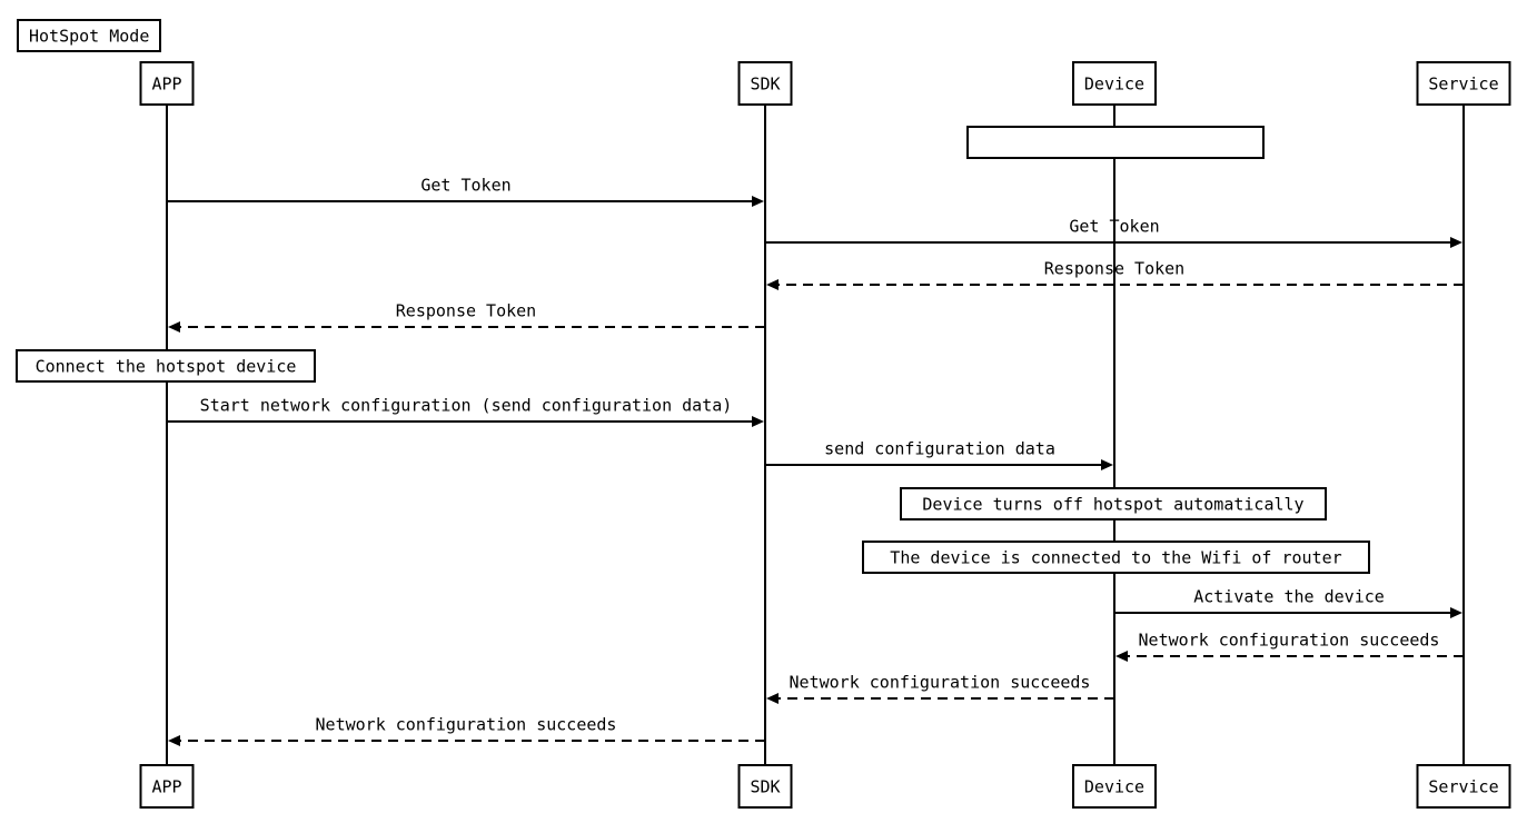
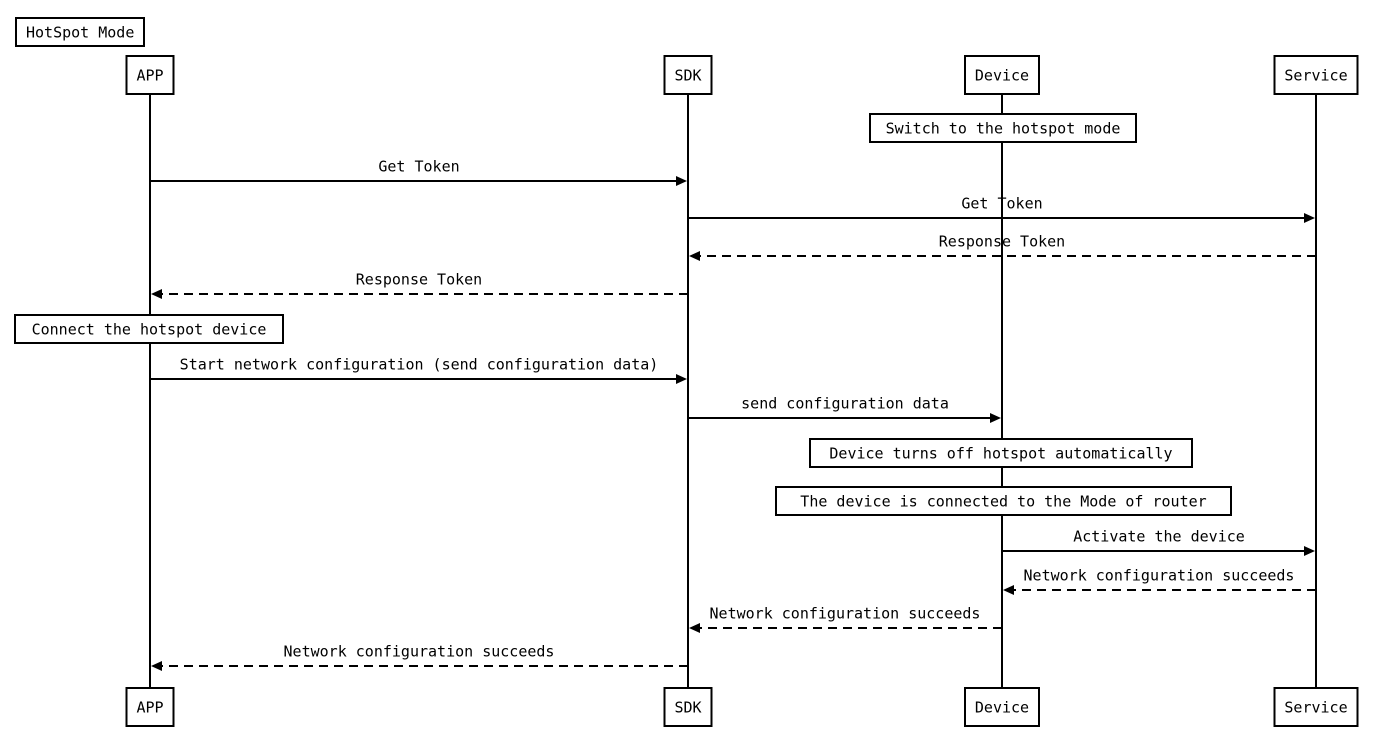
  Get Token
  Get Token
  Response Token
  Response Token
  Start network configuration (send configuration data)
  send configuration data
  Activate the device
  Network configuration succeeds
  Network configuration succeeds
  Network configuration succeeds
+ Switch to the hotspot mode
  Connect the hotspot device
  Device turns off hotspot automatically
- The device is connected to the Wifi of router
+ The device is connected to the Mode of router
  APP
  APP
  SDK
  SDK
  Device
  Device
  Service
  Service
  HotSpot Mode
